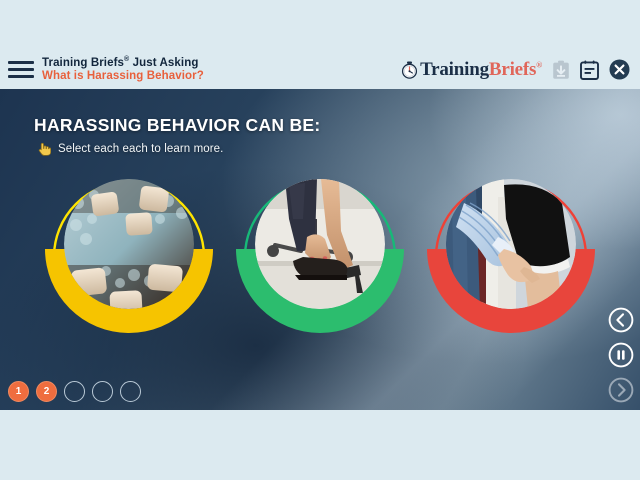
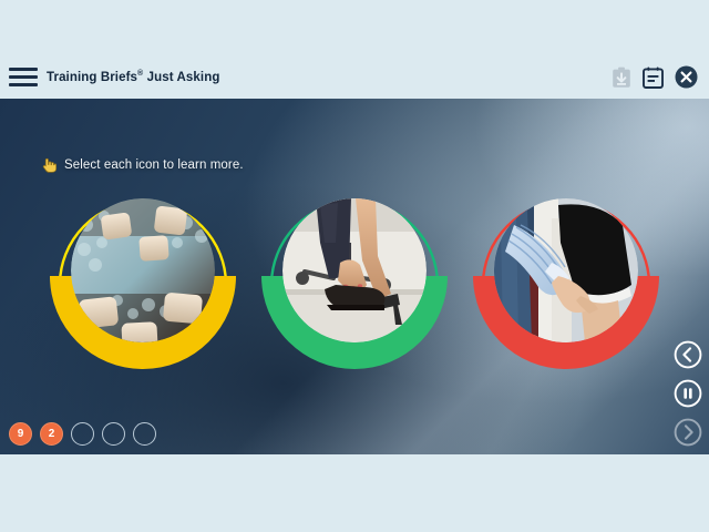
  Training Briefs Just Asking
- What is Harassing Behavior?
- TrainingBriefs®
- HARASSING BEHAVIOR CAN BE:
- Select each each to learn more.
+ Select each icon to learn more.
- 1
+ 9
  2
